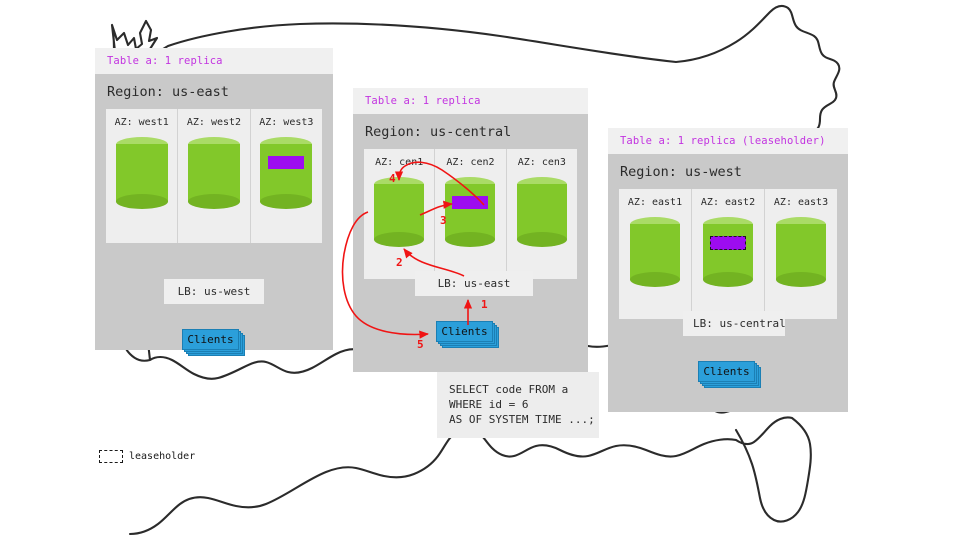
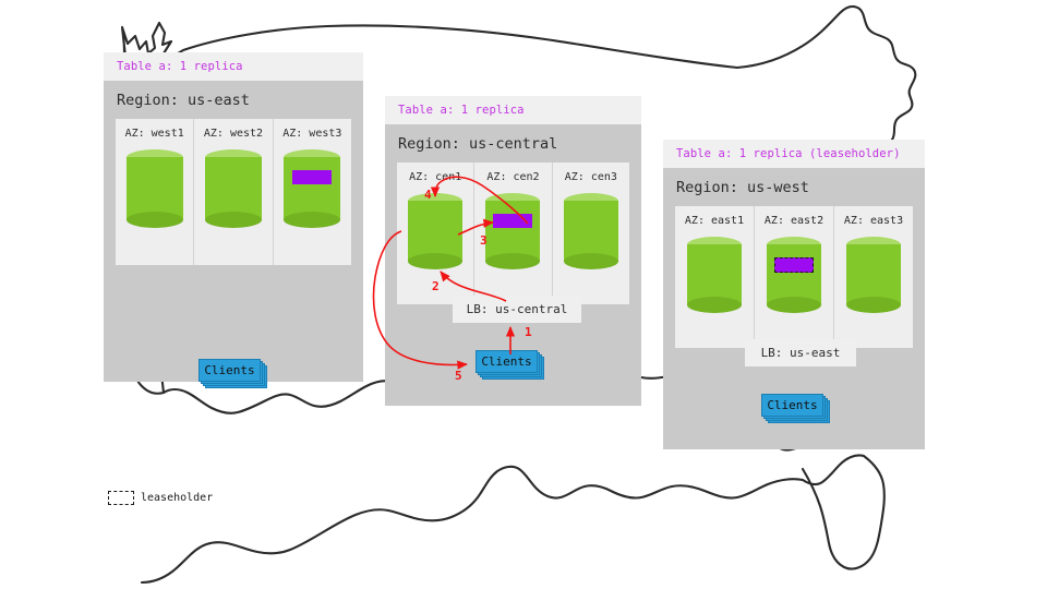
  Table a: 1 replica
  Region: us-east
  AZ: west1
  AZ: west2
  AZ: west3
- LB: us-west
  Clients
  Table a: 1 replica
  Region: us-central
  AZ: ce
  AZ: cen2
  AZ: cen3
- LB: us-east
+ LB: us-central
  Clients
- SELECT code FROM a
- WHERE id = 6
- AS OF SYSTEM TIME ...;
  Table a: 1 replica (leaseholder)
  Region: us-west
  AZ: east1
  AZ: east2
  AZ: east3
- LB: us-central
+ LB: us-east
  Clients
  leaseholder
  1
  2
  3
  4
  5
